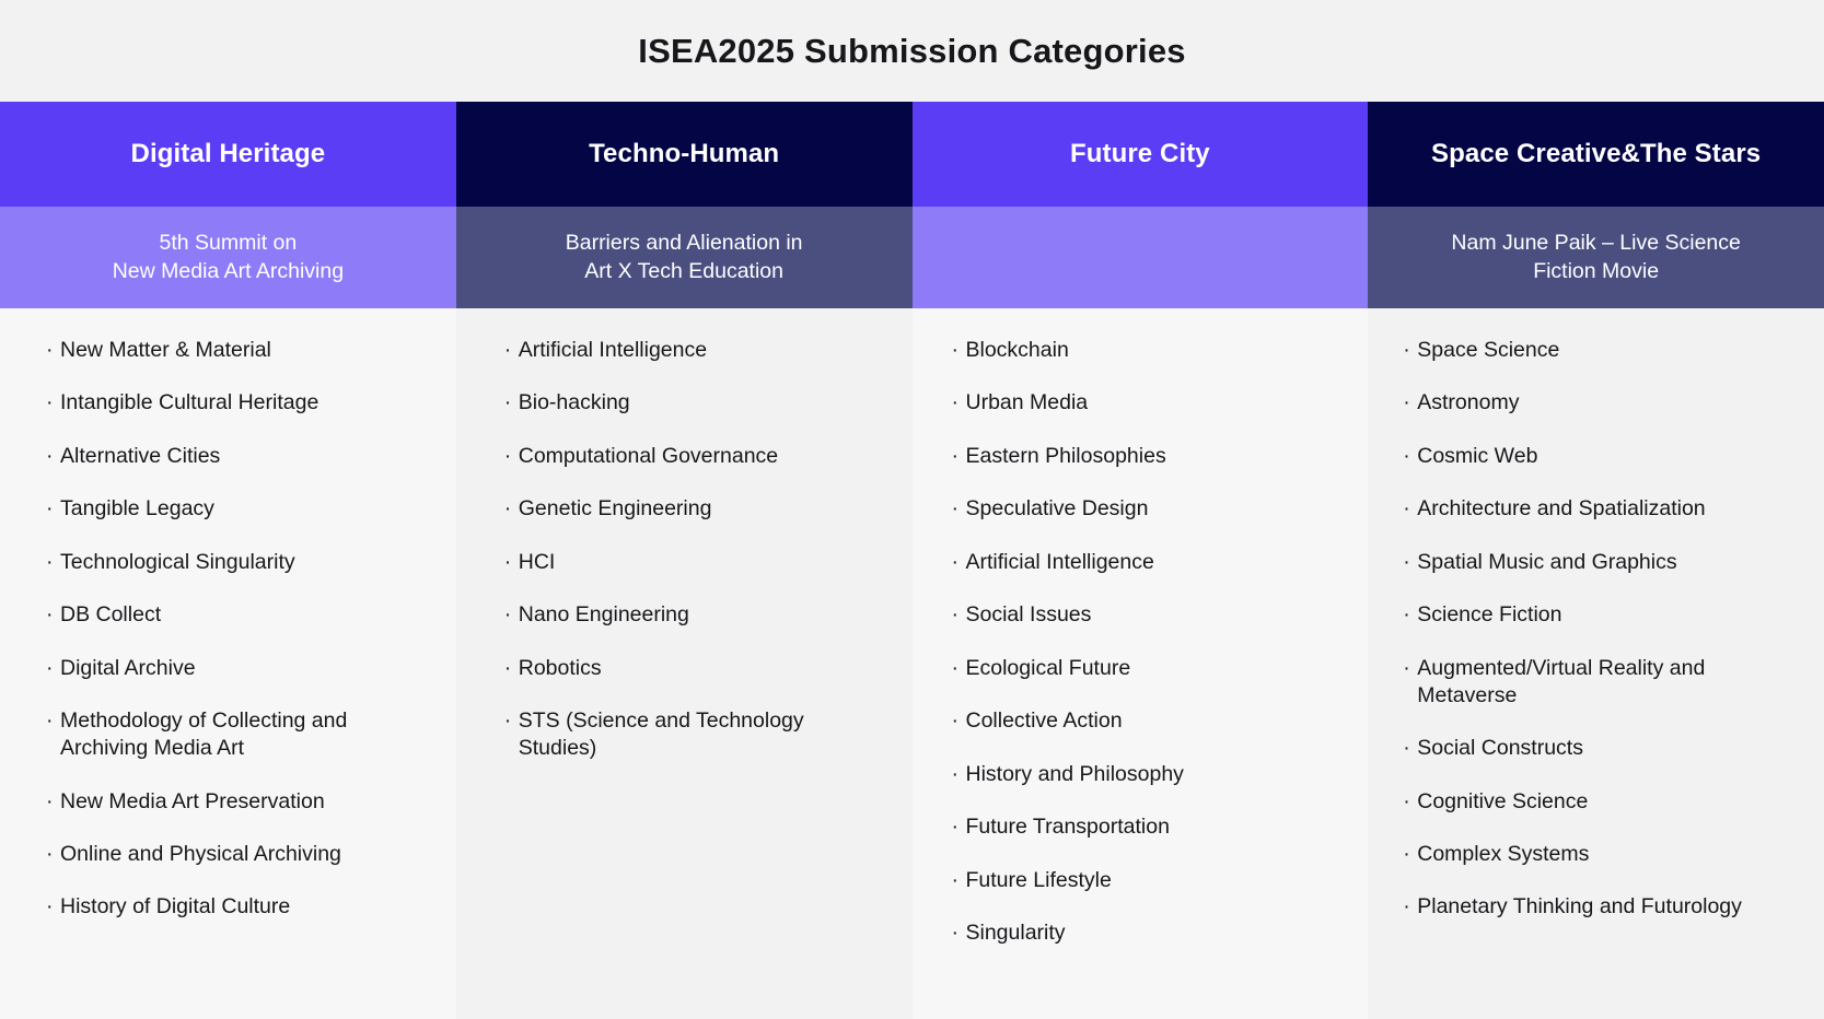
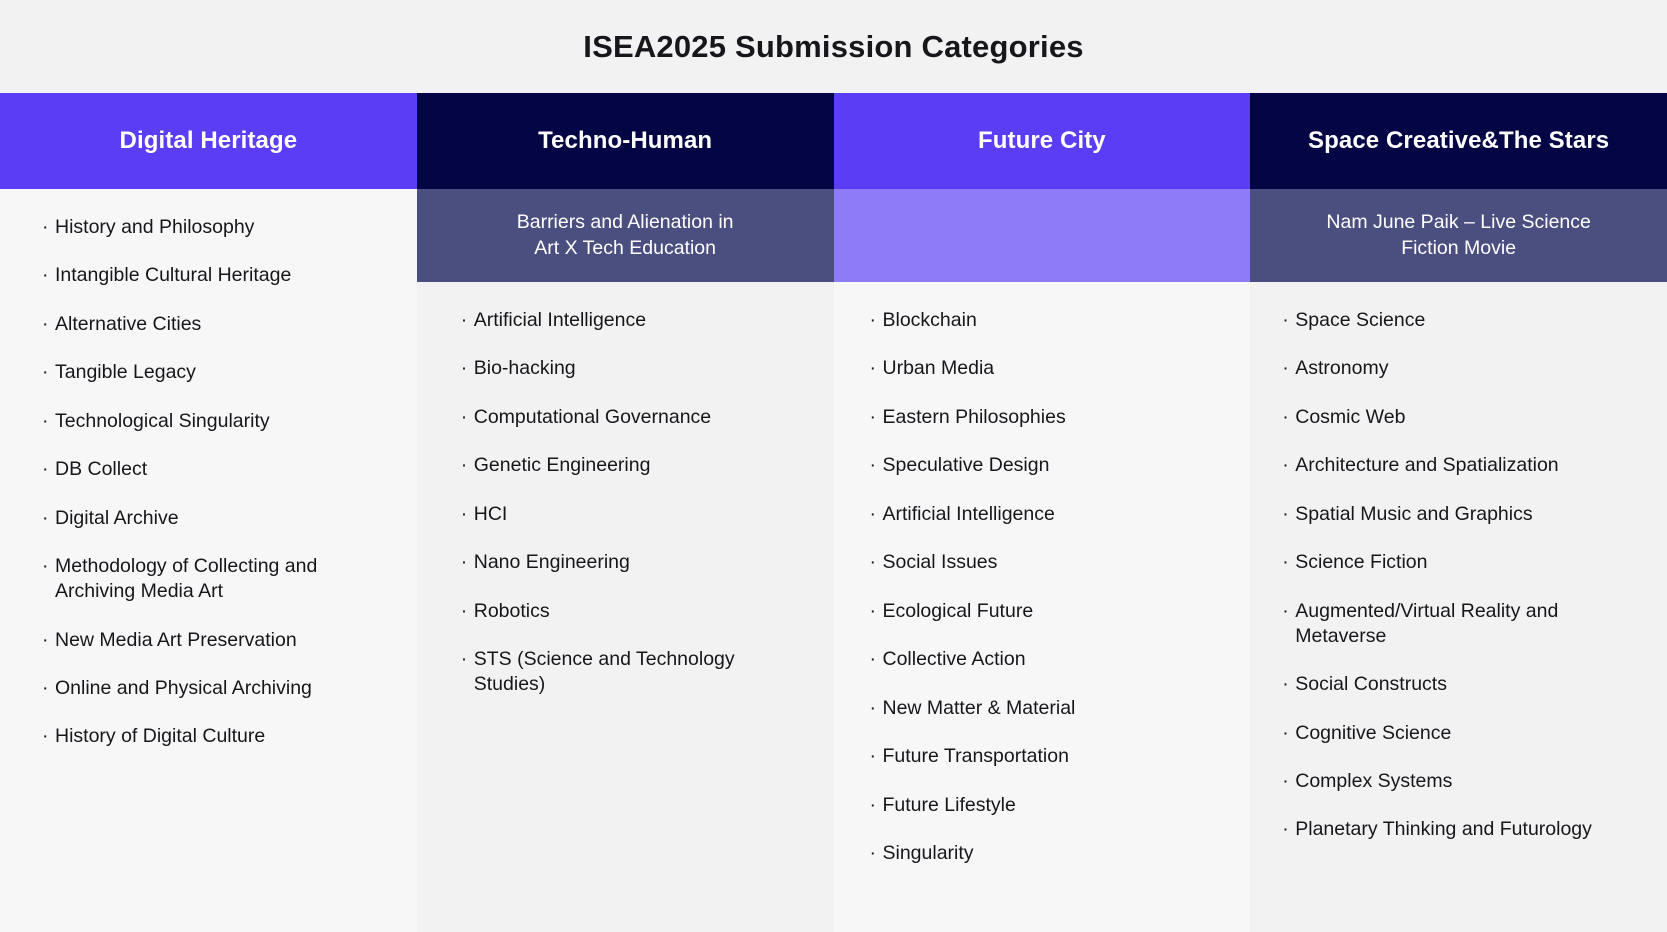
  ISEA2025 Submission Categories
  Digital Heritage
- 5th Summit on
- New Media Art Archiving
  ·
- New Matter & Material
+ History and Philosophy
  ·
  Intangible Cultural Heritage
  ·
  Alternative Cities
  ·
  Tangible Legacy
  ·
  Technological Singularity
  ·
  DB Collect
  ·
  Digital Archive
  ·
  Methodology of Collecting and
  Archiving Media Art
  ·
  New Media Art Preservation
  ·
  Online and Physical Archiving
  ·
  History of Digital Culture
  Techno-Human
  Barriers and Alienation in
  Art X Tech Education
  ·
  Artificial Intelligence
  ·
  Bio-hacking
  ·
  Computational Governance
  ·
  Genetic Engineering
  ·
  HCI
  ·
  Nano Engineering
  ·
  Robotics
  ·
  STS (Science and Technology
  Studies)
  Future City
  ·
  Blockchain
  ·
  Urban Media
  ·
  Eastern Philosophies
  ·
  Speculative Design
  ·
  Artificial Intelligence
  ·
  Social Issues
  ·
  Ecological Future
  ·
  Collective Action
  ·
- History and Philosophy
+ New Matter & Material
  ·
  Future Transportation
  ·
  Future Lifestyle
  ·
  Singularity
  Space Creative&The Stars
  Nam June Paik – Live Science
  Fiction Movie
  ·
  Space Science
  ·
  Astronomy
  ·
  Cosmic Web
  ·
  Architecture and Spatialization
  ·
  Spatial Music and Graphics
  ·
  Science Fiction
  ·
  Augmented/Virtual Reality and
  Metaverse
  ·
  Social Constructs
  ·
  Cognitive Science
  ·
  Complex Systems
  ·
  Planetary Thinking and Futurology
